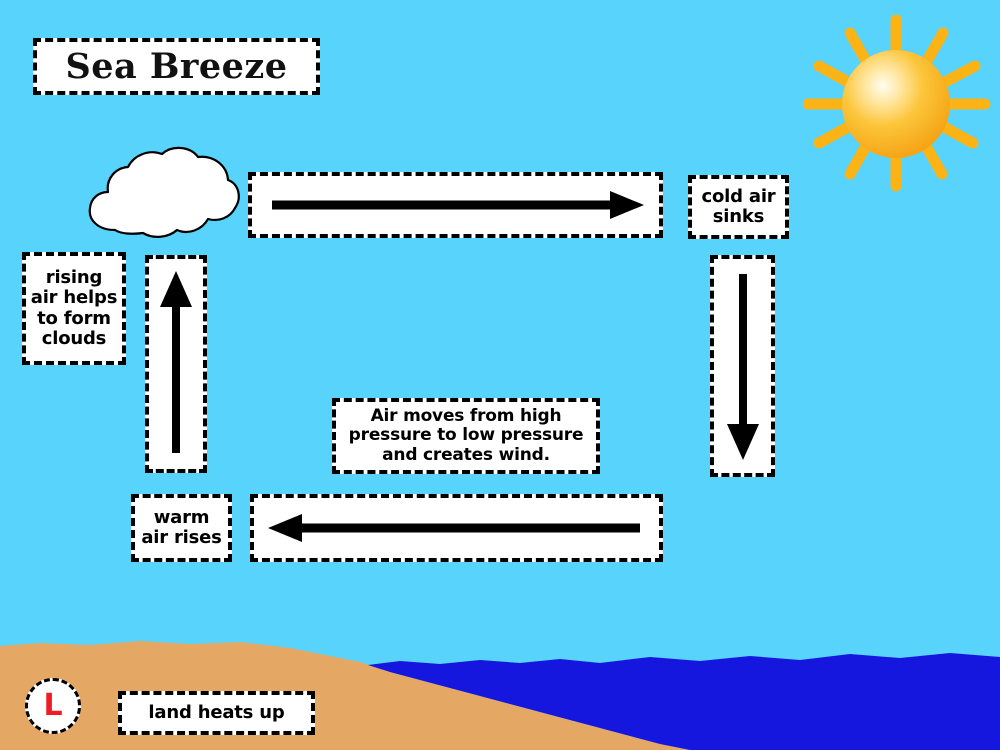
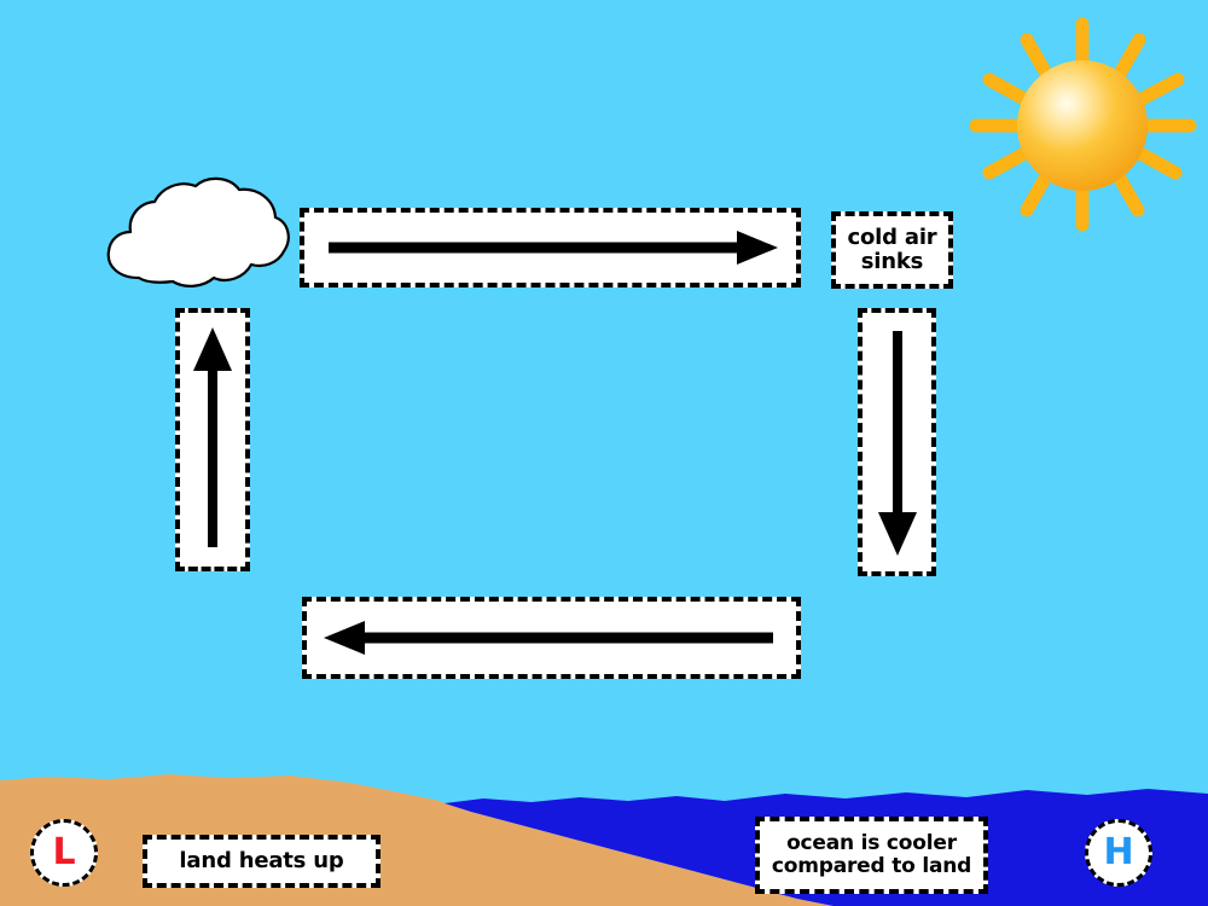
- Sea Breeze
  cold air
  sinks
- rising
- air helps
- to form
- clouds
- Air moves from high
- pressure to low pressure
- and creates wind.
- warm
- air rises
  L
  land heats up
+ ocean is cooler
+ compared to land
+ H
